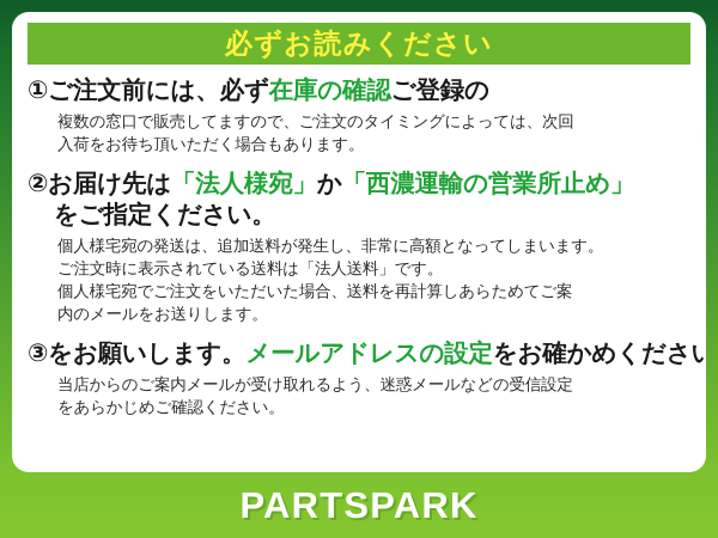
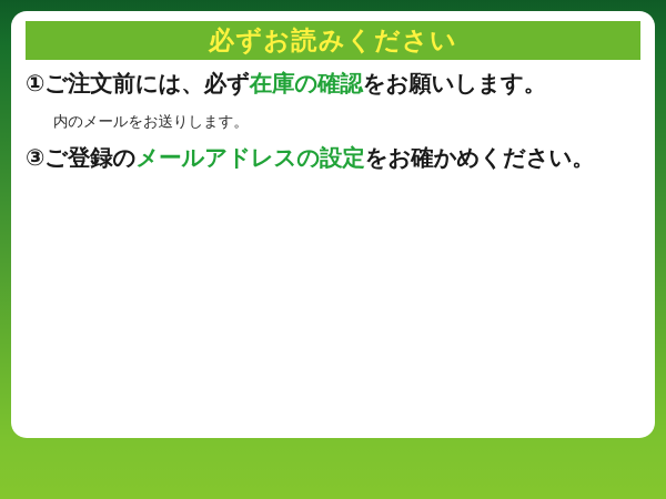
  必ずお読みください
- ①ご注文前には、必ず在庫の確認ご登録の
+ ①ご注文前には、必ず在庫の確認をお願いします。
- 複数の窓口で販売してますので、ご注文のタイミングによっては、次回
- 入荷をお待ち頂いただく場合もあります。
- ②お届け先は「法人様宛」か「西濃運輸の営業所止め」
- をご指定ください。
- 個人様宅宛の発送は、追加送料が発生し、非常に高額となってしまいます。
- ご注文時に表示されている送料は「法人送料」です。
- 個人様宅宛でご注文をいただいた場合、送料を再計算しあらためてご案
  内のメールをお送りします。
- ③をお願いします。メールアドレスの設定をお確かめください
+ ③ご登録のメールアドレスの設定をお確かめください。
- 当店からのご案内メールが受け取れるよう、迷惑メールなどの受信設定
- をあらかじめご確認ください。
- PARTSPARK
